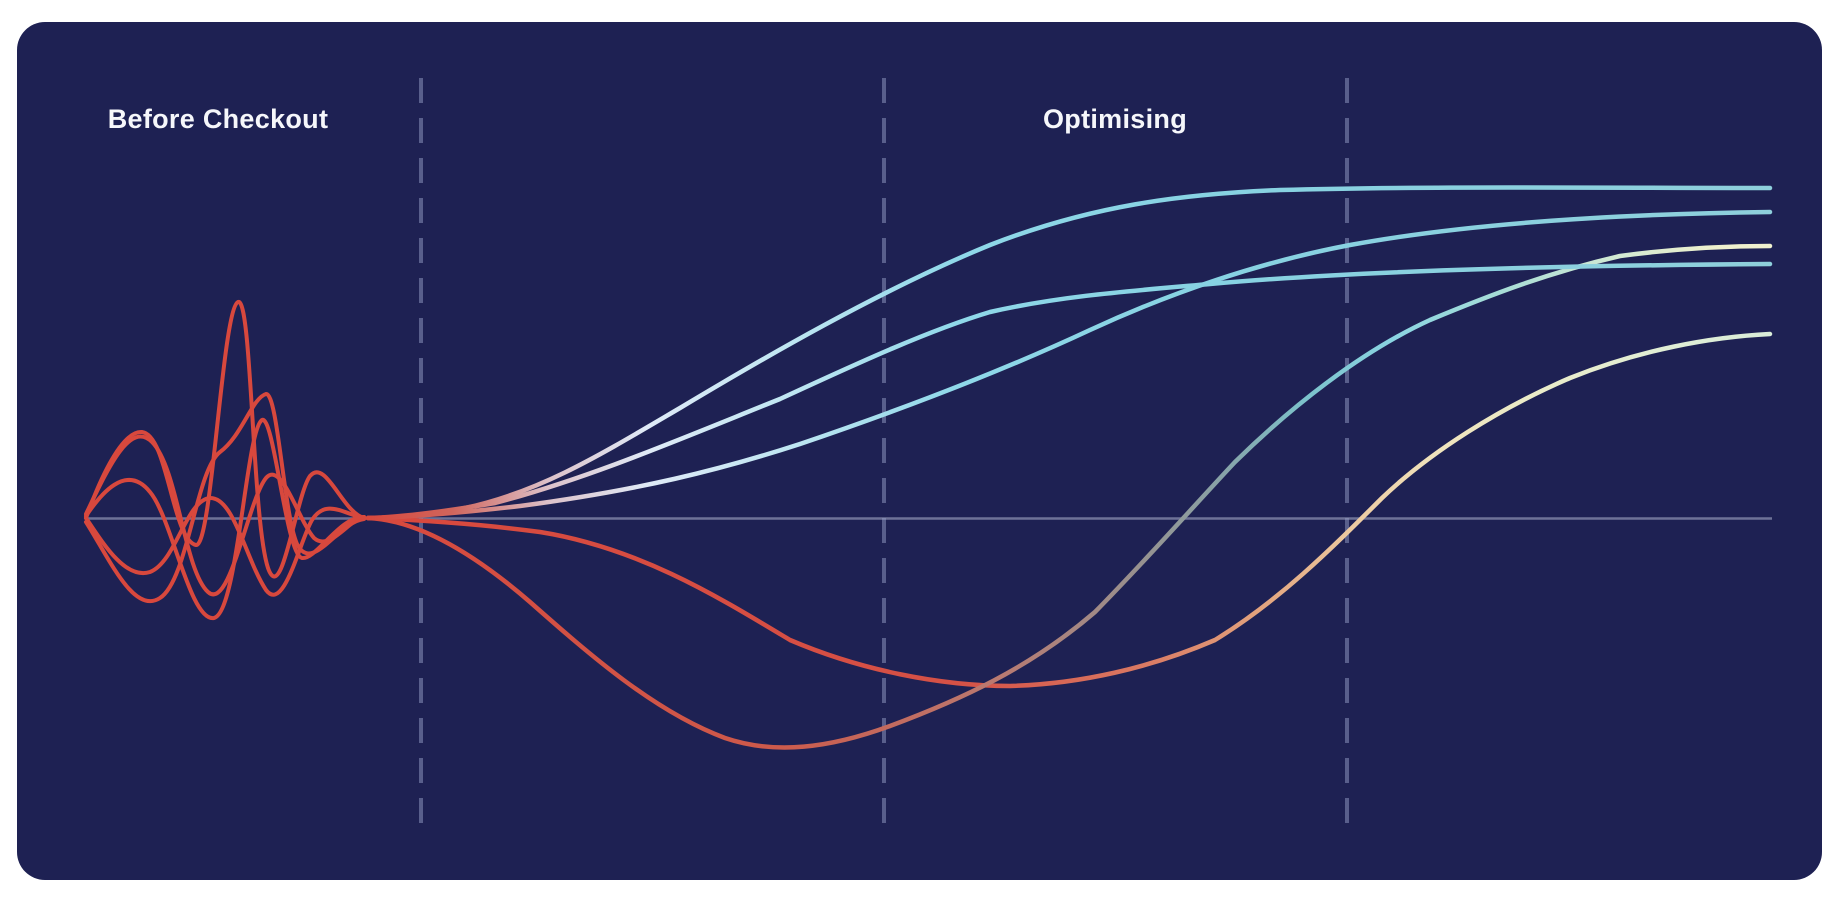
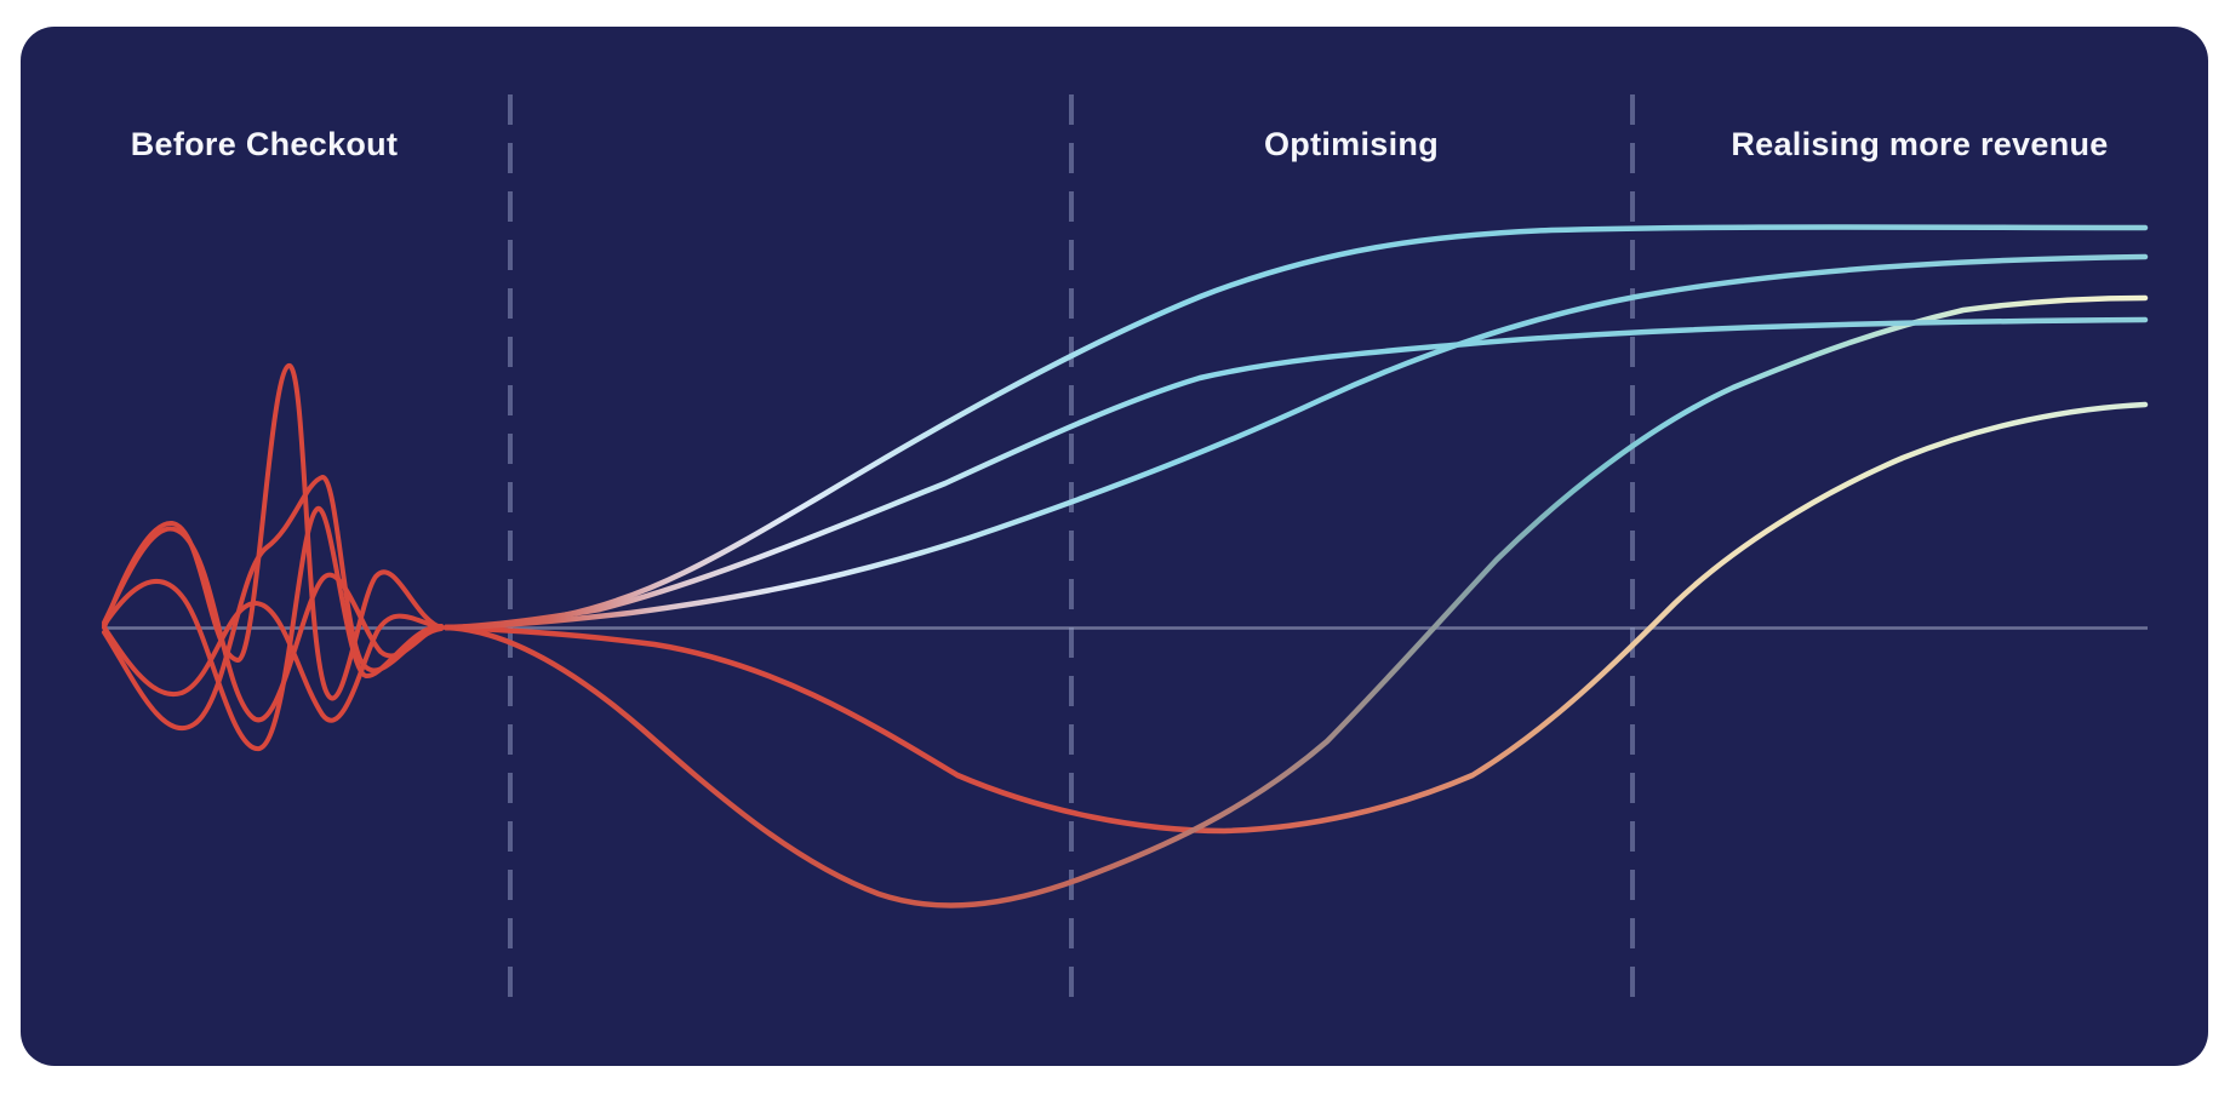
  Before Checkout
  Optimising
+ Realising more revenue
